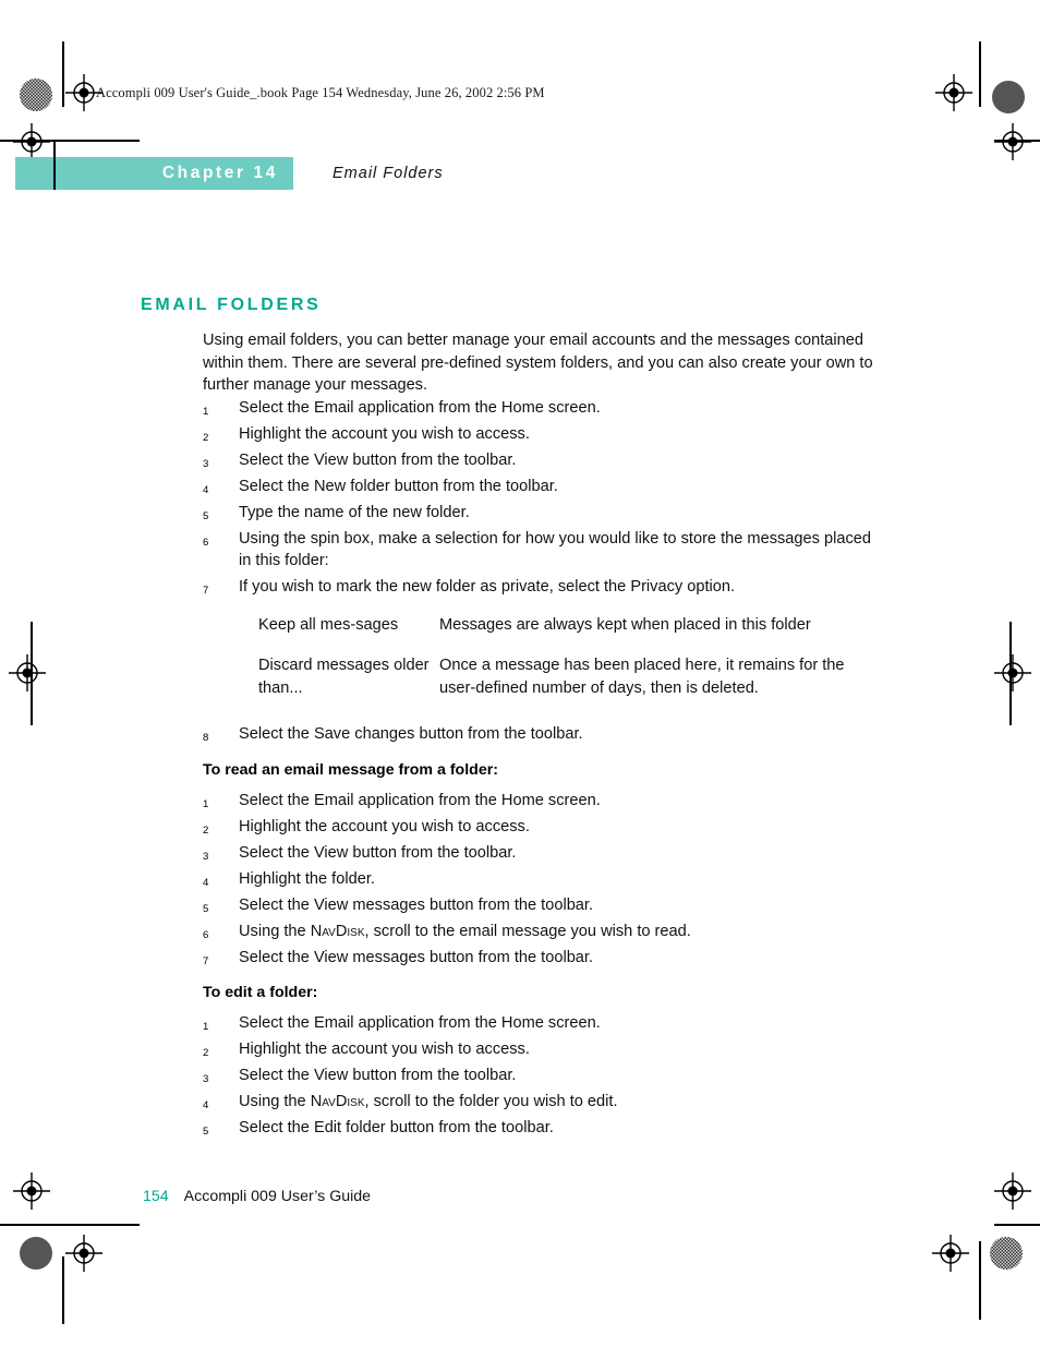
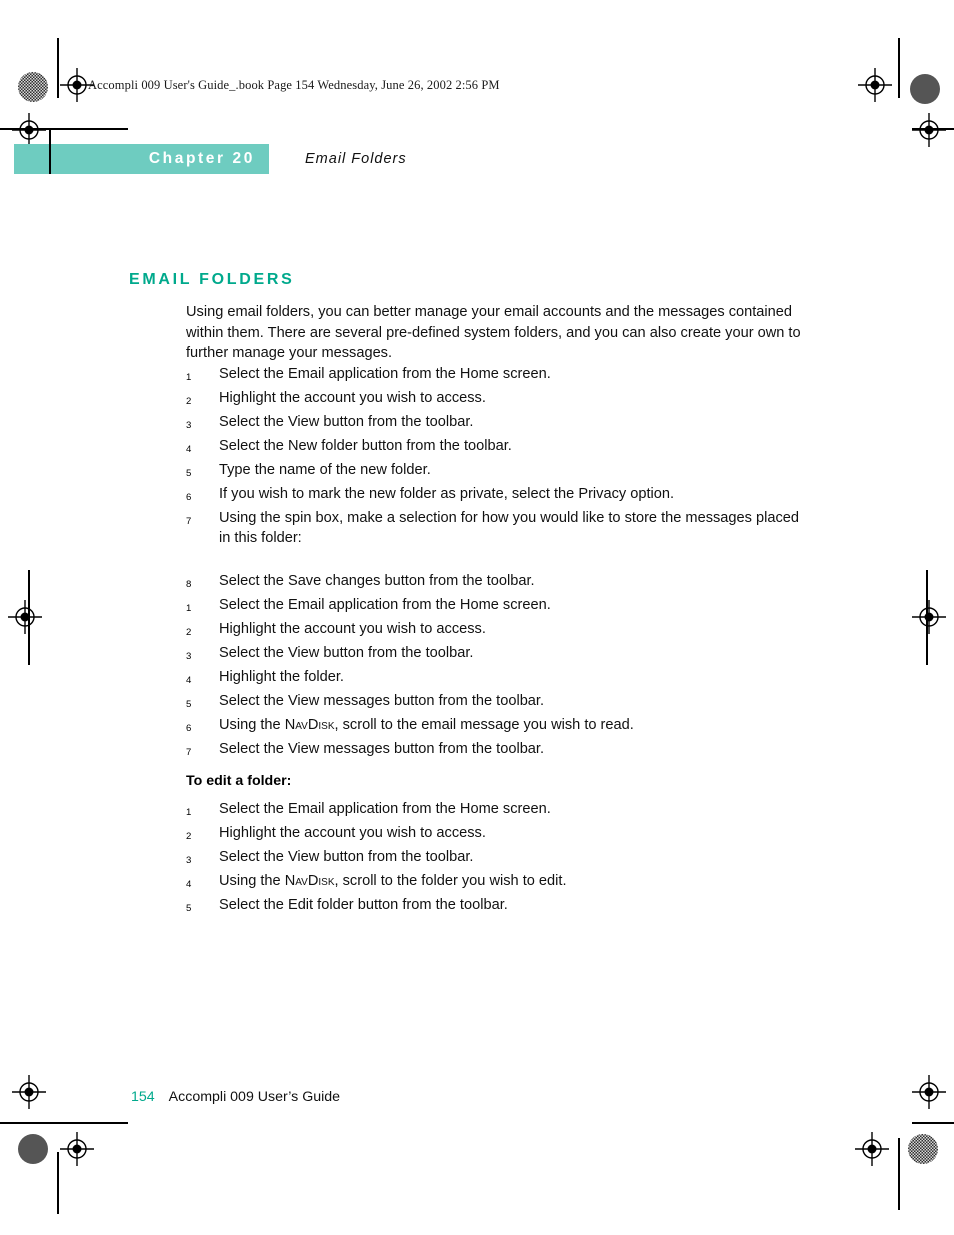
  Accompli 009 User's Guide_.book Page 154 Wednesday, June 26, 2002 2:56 PM
- Chapter 14
+ Chapter 20
  Email Folders
  EMAIL FOLDERS
  Using email folders, you can better manage your email accounts and the messages contained within them. There are several pre-defined system folders, and you can also create your own to further manage your messages.
  1
  Select the Email application from the Home screen.
  2
  Highlight the account you wish to access.
  3
  Select the View button from the toolbar.
  4
  Select the New folder button from the toolbar.
  5
  Type the name of the new folder.
  6
- Using the spin box, make a selection for how you would like to store the messages placed in this folder:
+ If you wish to mark the new folder as private, select the Privacy option.
  7
- If you wish to mark the new folder as private, select the Privacy option.
+ Using the spin box, make a selection for how you would like to store the messages placed in this folder:
- Keep all mes-sages	Messages are always kept when placed in this folder
- Discard messages older than...	Once a message has been placed here, it remains for the user-defined number of days, then is deleted.
  8
  Select the Save changes button from the toolbar.
- To read an email message from a folder:
  1
  Select the Email application from the Home screen.
  2
  Highlight the account you wish to access.
  3
  Select the View button from the toolbar.
  4
  Highlight the folder.
  5
  Select the View messages button from the toolbar.
  6
  Using the NavDisk, scroll to the email message you wish to read.
  7
  Select the View messages button from the toolbar.
  To edit a folder:
  1
  Select the Email application from the Home screen.
  2
  Highlight the account you wish to access.
  3
  Select the View button from the toolbar.
  4
  Using the NavDisk, scroll to the folder you wish to edit.
  5
  Select the Edit folder button from the toolbar.
  154
  Accompli 009 User’s Guide
